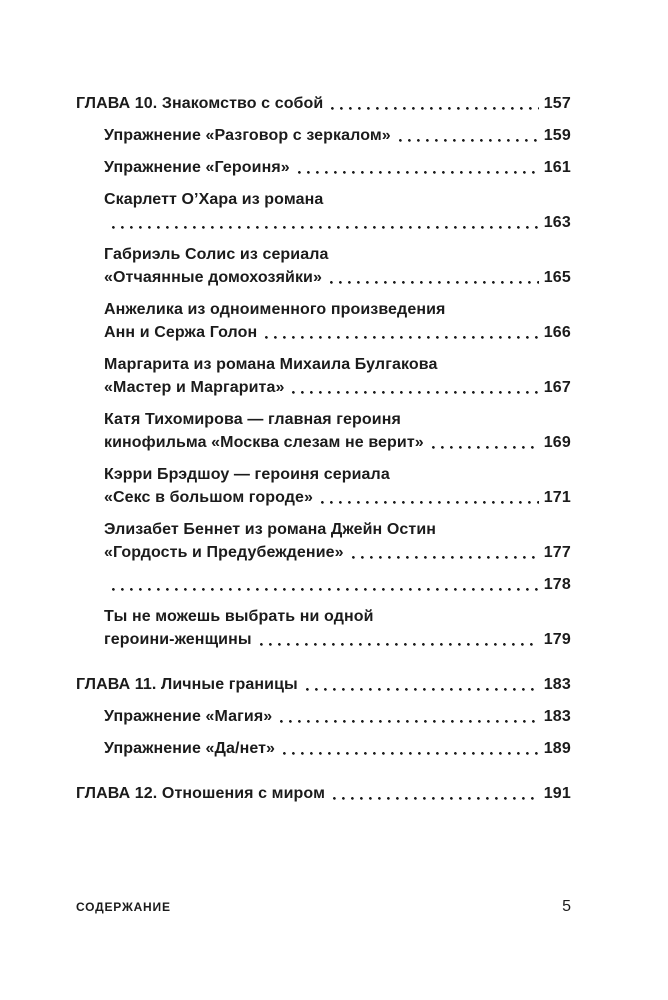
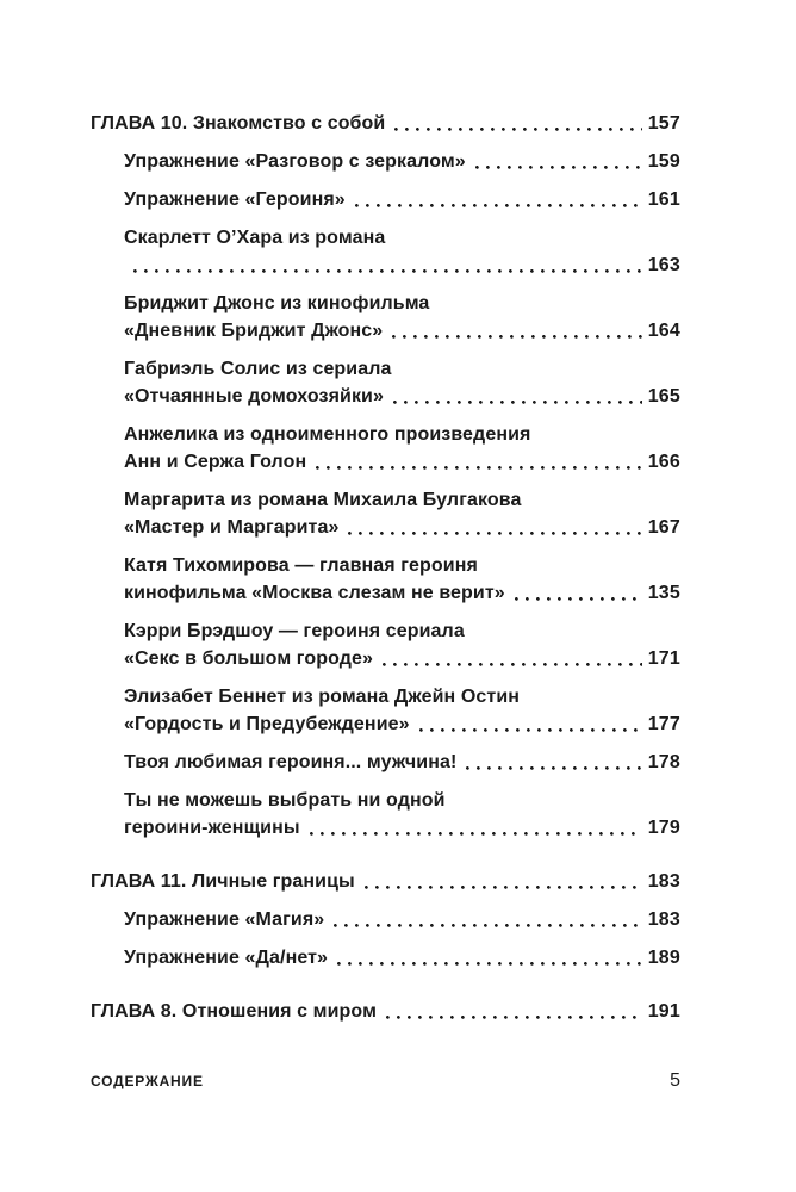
  ГЛАВА 10. Знакомство с собой
  157
  Упражнение «Разговор с зеркалом»
  159
  Упражнение «Героиня»
  161
  Скарлетт О’Хара из романа
  163
+ Бриджит Джонс из кинофильма
+ «Дневник Бриджит Джонс»
+ 164
  Габриэль Солис из сериала
  «Отчаянные домохозяйки»
  165
  Анжелика из одноименного произведения
  Анн и Сержа Голон
  166
  Маргарита из романа Михаила Булгакова
  «Мастер и Маргарита»
  167
  Катя Тихомирова — главная героиня
  кинофильма «Москва слезам не верит»
- 169
+ 135
  Кэрри Брэдшоу — героиня сериала
  «Секс в большом городе»
  171
  Элизабет Беннет из романа Джейн Остин
  «Гордость и Предубеждение»
  177
+ Твоя любимая героиня... мужчина!
  178
  Ты не можешь выбрать ни одной
  героини-женщины
  179
  ГЛАВА 11. Личные границы
  183
  Упражнение «Магия»
  183
  Упражнение «Да/нет»
  189
- ГЛАВА 12. Отношения с миром
+ ГЛАВА 8. Отношения с миром
  191
  СОДЕРЖАНИЕ
  5
